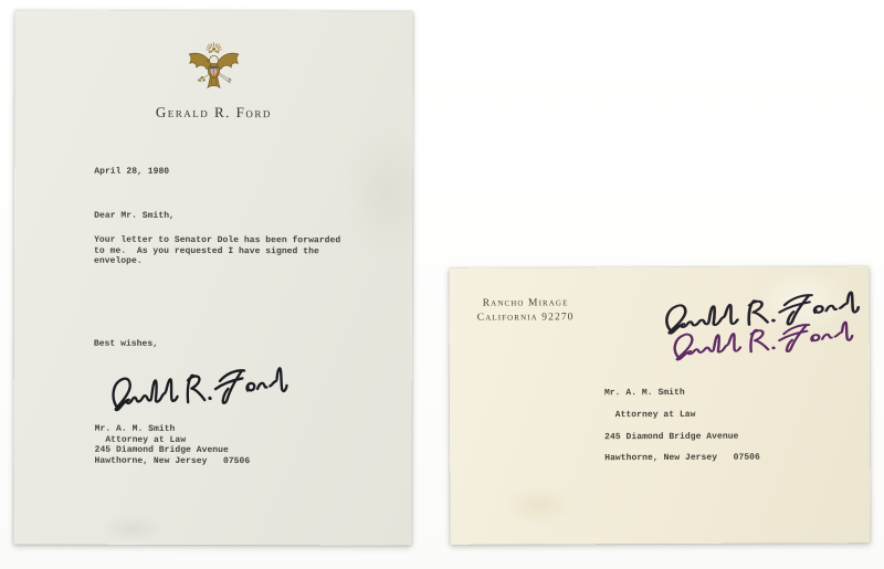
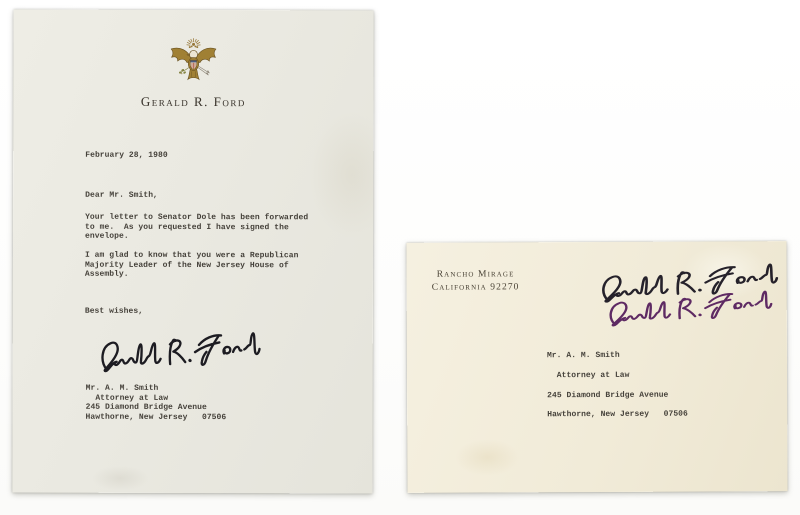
  Gerald R. Ford
- April 28, 1980
+ February 28, 1980
  Dear Mr. Smith,
  Your letter to Senator Dole has been forwarded
  to me. As you requested I have signed the
  envelope.
+ I am glad to know that you were a Republican
+ Majority Leader of the New Jersey House of
+ Assembly.
  Best wishes,
  Mr. A. M. Smith
  Attorney at Law
  245 Diamond Bridge Avenue
  Hawthorne, New Jersey 07506
  Rancho Mirage
  California 92270
  Mr. A. M. Smith
  Attorney at Law
  245 Diamond Bridge Avenue
  Hawthorne, New Jersey 07506
